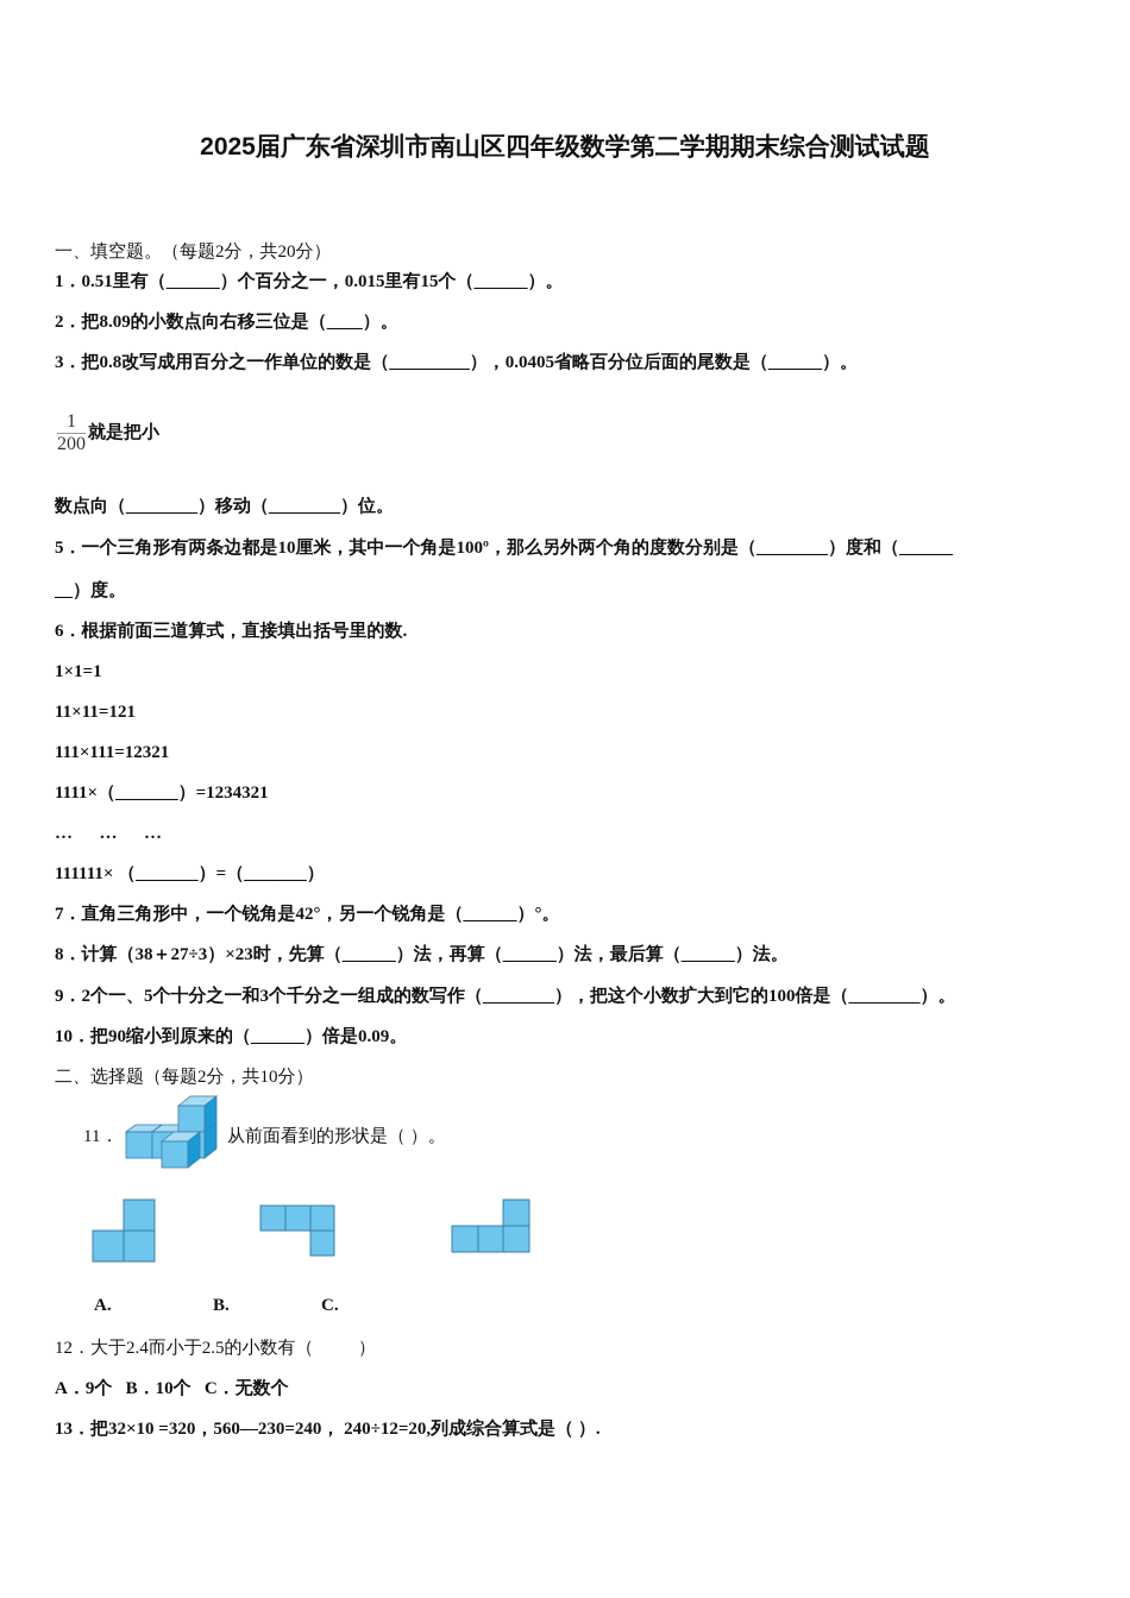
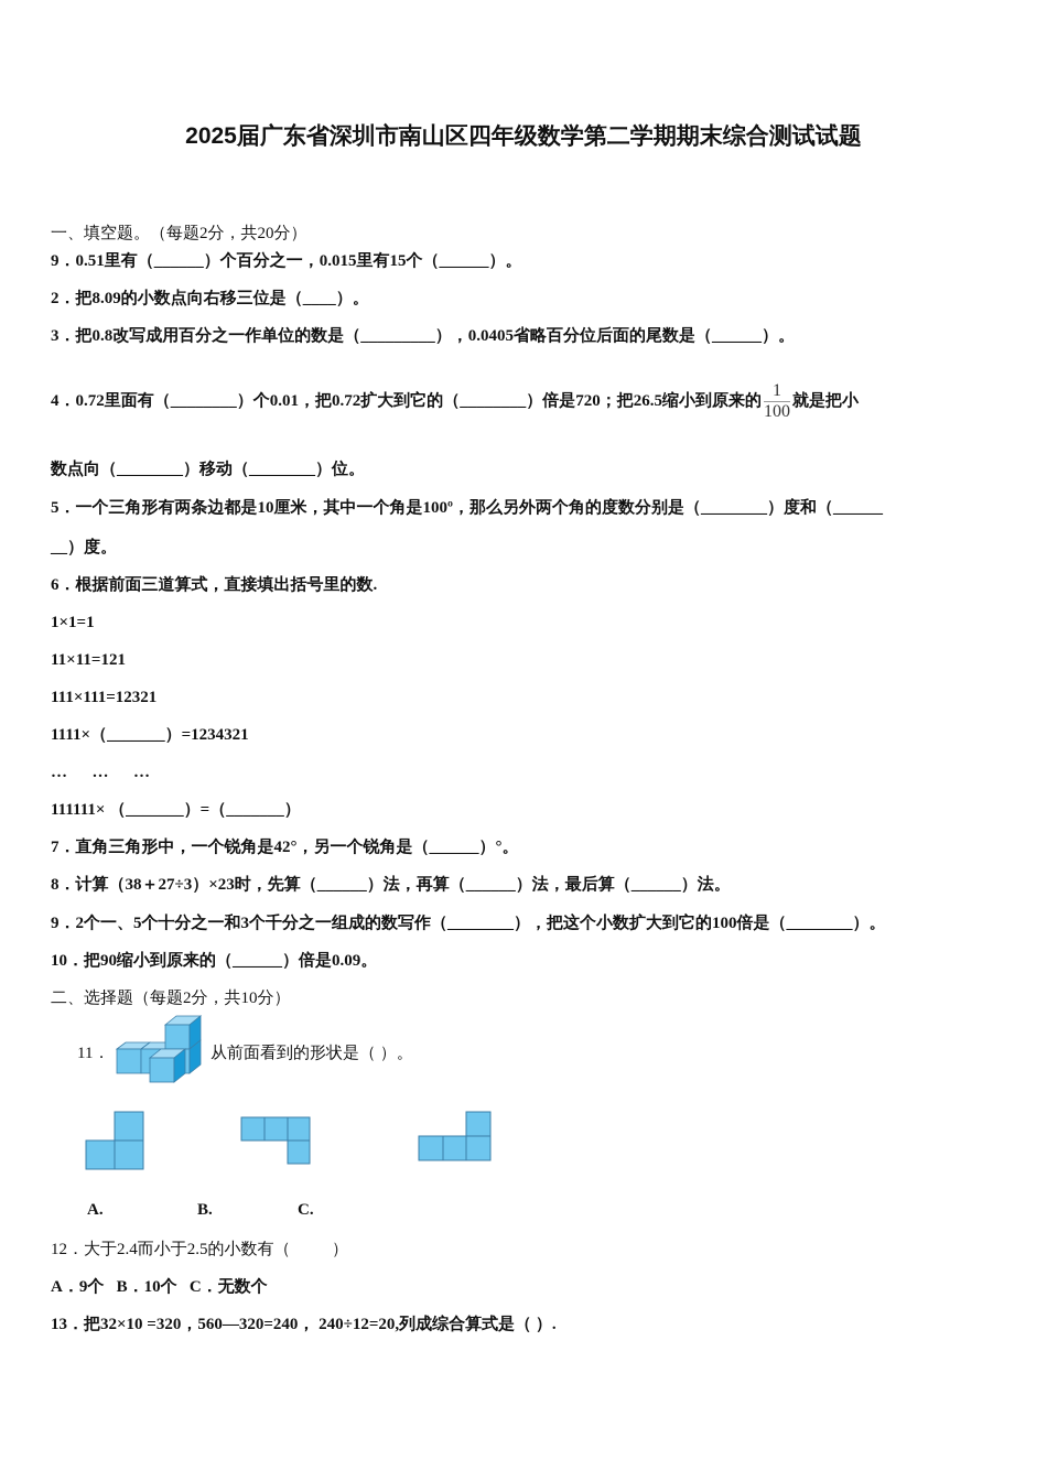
  2025届广东省深圳市南山区四年级数学第二学期期末综合测试试题
  一、填空题。（每题2分，共20分）
- 1．0.51里有（______）个百分之一，0.015里有15个（______）。
+ 9．0.51里有（______）个百分之一，0.015里有15个（______）。
  2．把8.09的小数点向右移三位是（____）。
  3．把0.8改写成用百分之一作单位的数是（_________），0.0405省略百分位后面的尾数是（______）。
+ 4．0.72里面有（________）个0.01，把0.72扩大到它的（________）倍是720；把26.5缩小到原来的
  1
- 200
+ 100
  就是把小
  数点向（________）移动（________）位。
  5．一个三角形有两条边都是10厘米，其中一个角是100º，那么另外两个角的度数分别是（________）度和（______
  __）度。
  6．根据前面三道算式，直接填出括号里的数.
  1×1=1
  11×11=121
  111×111=12321
  1111×（_______）=1234321
  … … …
  111111× （_______）=（_______）
  7．直角三角形中，一个锐角是42°，另一个锐角是（______）°。
  8．计算（38＋27÷3）×23时，先算（______）法，再算（______）法，最后算（______）法。
  9．2个一、5个十分之一和3个千分之一组成的数写作（________），把这个小数扩大到它的100倍是（________）。
  10．把90缩小到原来的（______）倍是0.09。
  二、选择题（每题2分，共10分）
  11．
  从前面看到的形状是（ ）。
  A.
  B.
  C.
  12．大于2.4而小于2.5的小数有（ ）
  A．9个 B．10个 C．无数个
- 13．把32×10 =320，560—230=240， 240÷12=20,列成综合算式是（ ）.
+ 13．把32×10 =320，560—320=240， 240÷12=20,列成综合算式是（ ）.
